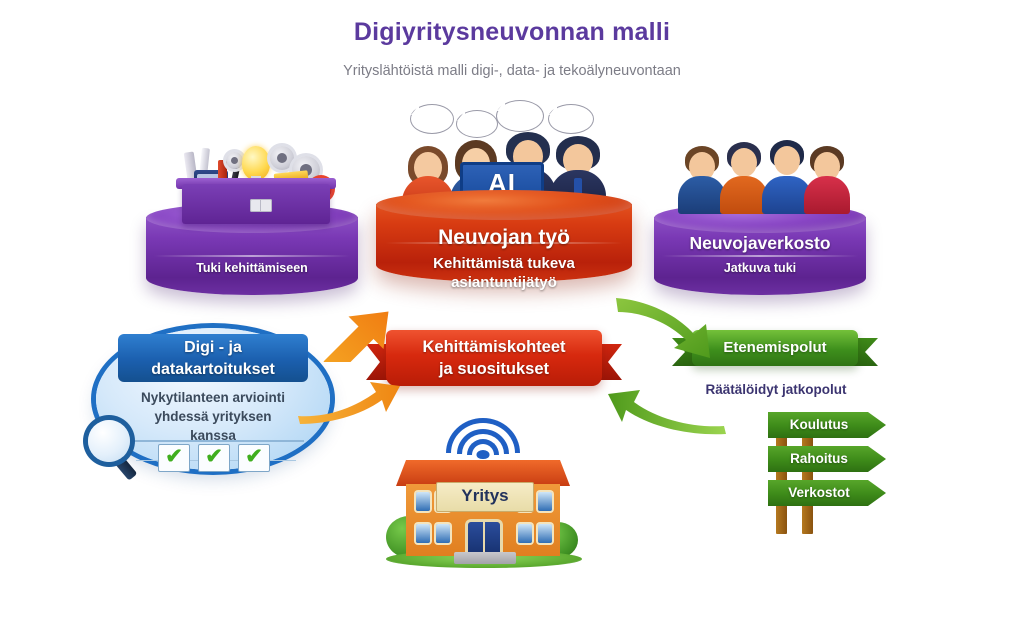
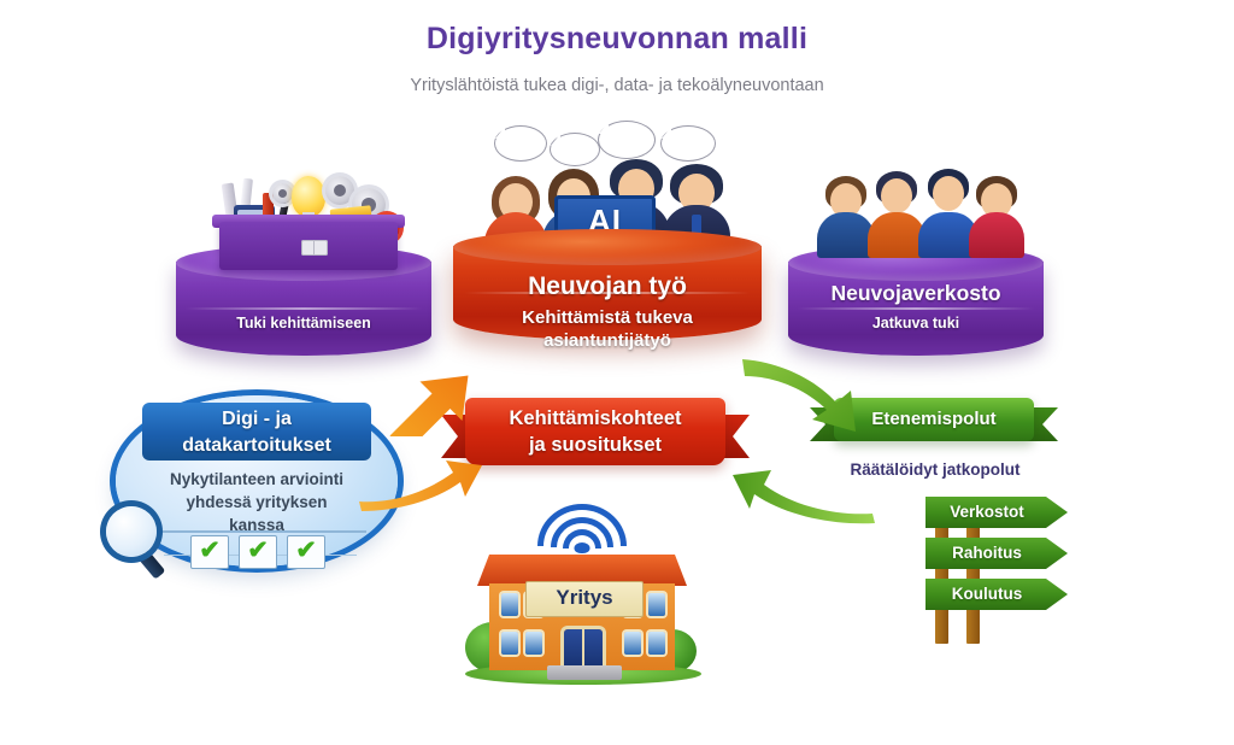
  Digiyritysneuvonnan malli
- Yrityslähtöistä malli digi-, data- ja tekoälyneuvontaan
+ Yrityslähtöistä tukea digi-, data- ja tekoälyneuvontaan
  Tuki kehittämiseen
  Neuvojaverkosto
  Jatkuva tuki
  AI
  Neuvojan työ
  Kehittämistä tukeva
  asiantuntijätyö
  Digi - ja
  datakartoitukset
  Nykytilanteen arviointi
  yhdessä yrityksen
  kanssa
  ✔
  ✔
  ✔
  Kehittämiskohteet
  ja suositukset
  Etenemispolut
  Räätälöidyt jatkopolut
- Koulutus
+ Verkostot
  Rahoitus
- Verkostot
+ Koulutus
  Yritys
